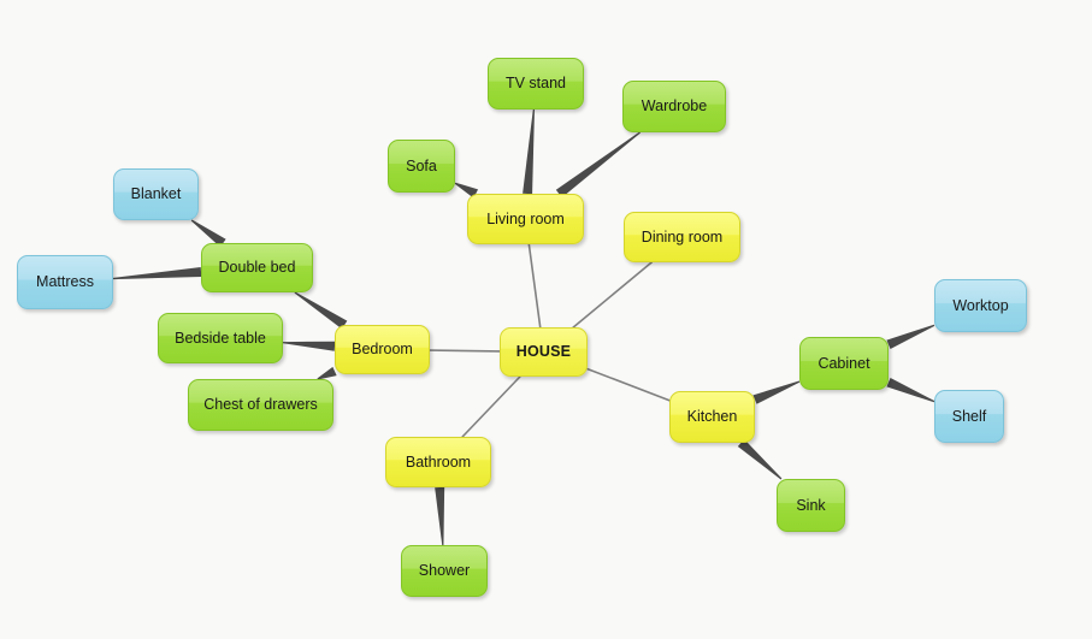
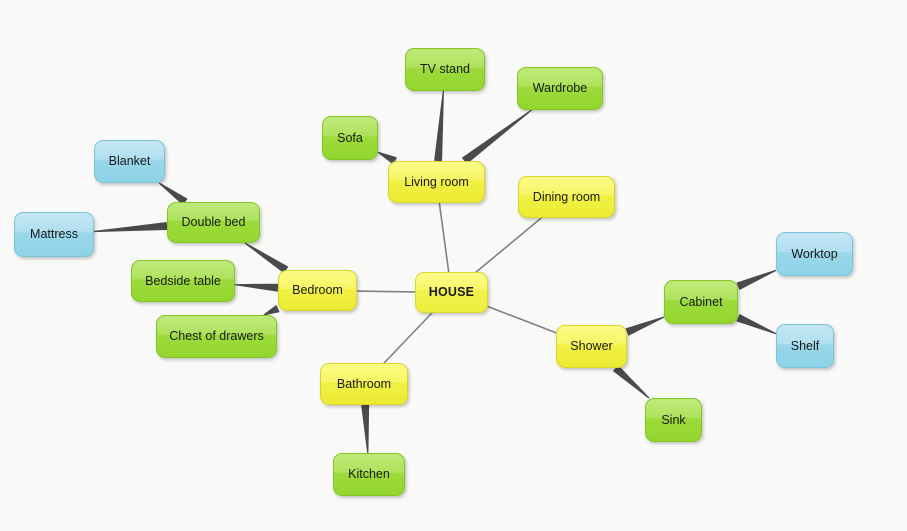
  HOUSE
  Living room
  Dining room
- Kitchen
+ Shower
  Bathroom
  Bedroom
  TV stand
  Wardrobe
  Sofa
  Cabinet
  Sink
- Shower
+ Kitchen
  Double bed
  Bedside table
  Chest of drawers
  Blanket
  Mattress
  Worktop
  Shelf
